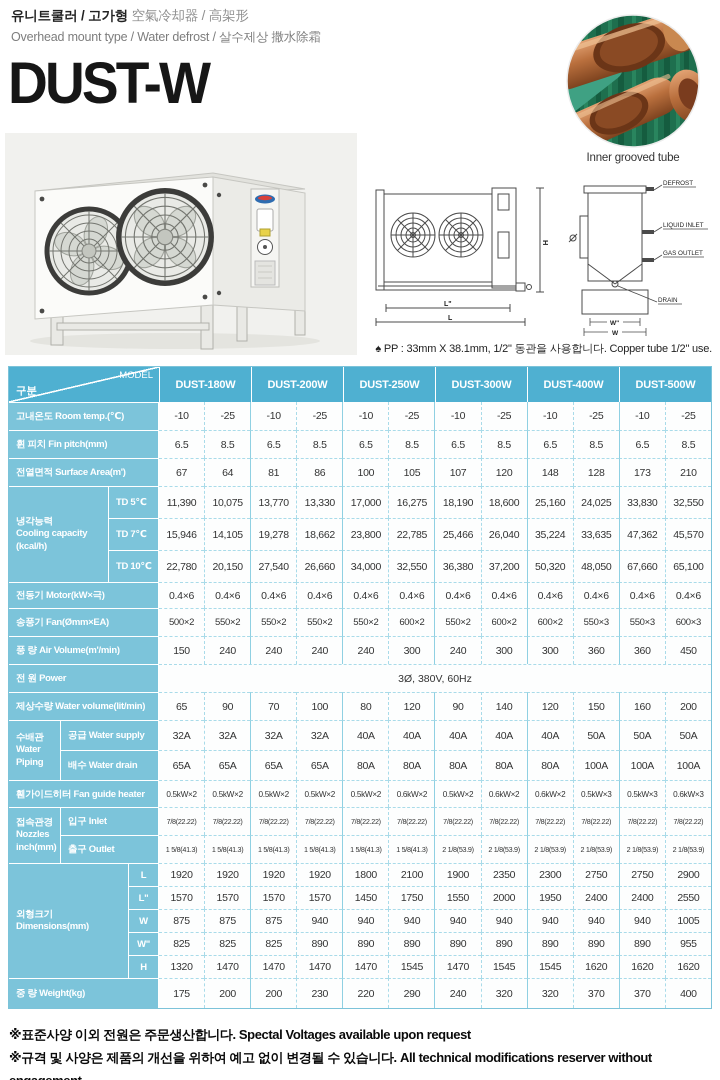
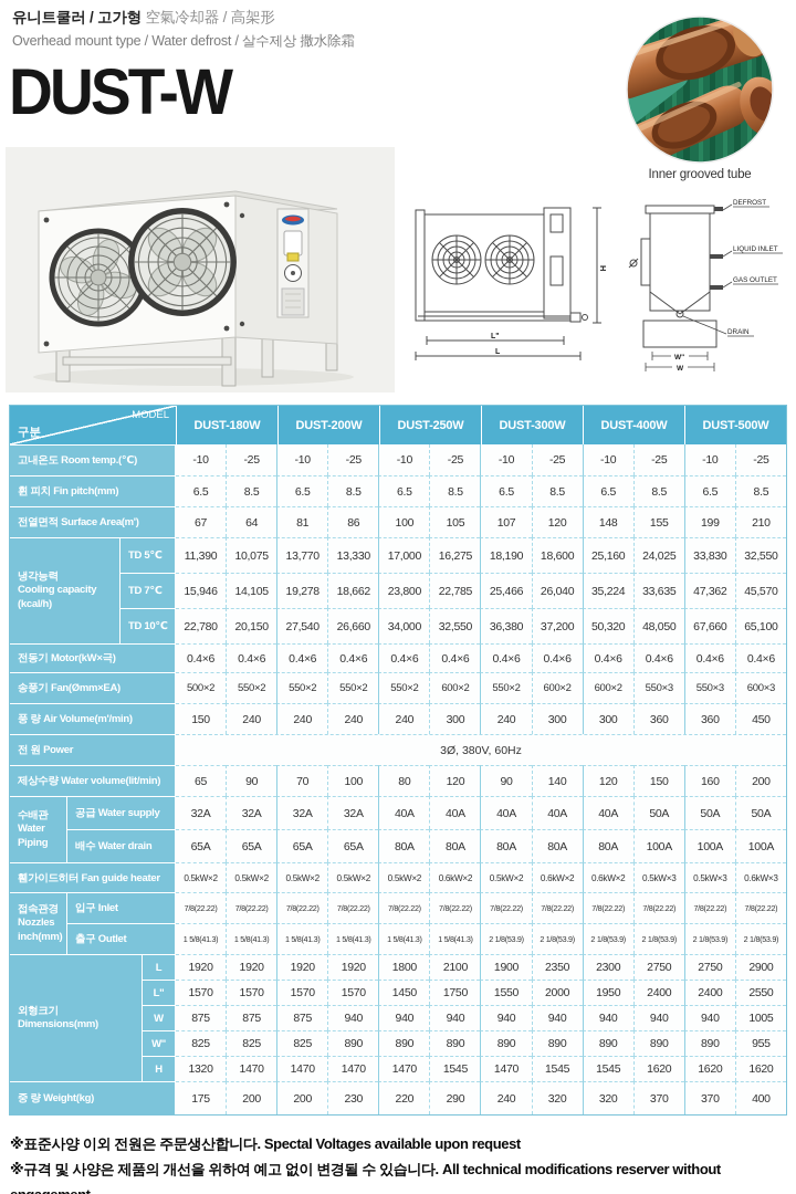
  유니트쿨러 / 고가형 空氣冷却器 / 高架形
  Overhead mount type / Water defrost / 살수제상 撒水除霜
  DUST-W
  Inner grooved tube
- ♠ PP : 33mm X 38.1mm, 1/2" 동관을 사용합니다. Copper tube 1/2" use.
  MODEL
  구분
  DUST-180W
  DUST-200W
  DUST-250W
  DUST-300W
  DUST-400W
  DUST-500W
  고내온도 Room temp.(℃)
  -10
  -25
  -10
  -25
  -10
  -25
  -10
  -25
  -10
  -25
  -10
  -25
  휜 피치 Fin pitch(mm)
  6.5
  8.5
  6.5
  8.5
  6.5
  8.5
  6.5
  8.5
  6.5
  8.5
  6.5
  8.5
  전열면적 Surface Area(m')
  67
  64
  81
  86
  100
  105
  107
  120
  148
- 128
+ 155
- 173
+ 199
  210
  냉각능력
  Cooling capacity
  (kcal/h)
  TD 5℃
  11,390
  10,075
  13,770
  13,330
  17,000
  16,275
  18,190
  18,600
  25,160
  24,025
  33,830
  32,550
  TD 7℃
  15,946
  14,105
  19,278
  18,662
  23,800
  22,785
  25,466
  26,040
  35,224
  33,635
  47,362
  45,570
  TD 10℃
  22,780
  20,150
  27,540
  26,660
  34,000
  32,550
  36,380
  37,200
  50,320
  48,050
  67,660
  65,100
  전동기 Motor(kW×극)
  0.4×6
  0.4×6
  0.4×6
  0.4×6
  0.4×6
  0.4×6
  0.4×6
  0.4×6
  0.4×6
  0.4×6
  0.4×6
  0.4×6
  송풍기 Fan(Ømm×EA)
  500×2
  550×2
  550×2
  550×2
  550×2
  600×2
  550×2
  600×2
  600×2
  550×3
  550×3
  600×3
  풍 량 Air Volume(m'/min)
  150
  240
  240
  240
  240
  300
  240
  300
  300
  360
  360
  450
  전 원 Power
  3Ø, 380V, 60Hz
  제상수량 Water volume(lit/min)
  65
  90
  70
  100
  80
  120
  90
  140
  120
  150
  160
  200
  수배관
  Water
  Piping
  공급 Water supply
  32A
  32A
  32A
  32A
  40A
  40A
  40A
  40A
  40A
  50A
  50A
  50A
  배수 Water drain
  65A
  65A
  65A
  65A
  80A
  80A
  80A
  80A
  80A
  100A
  100A
  100A
  휀가이드히터 Fan guide heater
  0.5kW×2
  0.5kW×2
  0.5kW×2
  0.5kW×2
  0.5kW×2
  0.6kW×2
  0.5kW×2
  0.6kW×2
  0.6kW×2
  0.5kW×3
  0.5kW×3
  0.6kW×3
  접속관경
  Nozzles
  inch(mm)
  입구 Inlet
  7/8(22.22)
  7/8(22.22)
  7/8(22.22)
  7/8(22.22)
  7/8(22.22)
  7/8(22.22)
  7/8(22.22)
  7/8(22.22)
  7/8(22.22)
  7/8(22.22)
  7/8(22.22)
  7/8(22.22)
  출구 Outlet
  1 5/8(41.3)
  1 5/8(41.3)
  1 5/8(41.3)
  1 5/8(41.3)
  1 5/8(41.3)
  1 5/8(41.3)
  2 1/8(53.9)
  2 1/8(53.9)
  2 1/8(53.9)
  2 1/8(53.9)
  2 1/8(53.9)
  2 1/8(53.9)
  외형크기
  Dimensions(mm)
  L
  1920
  1920
  1920
  1920
  1800
  2100
  1900
  2350
  2300
  2750
  2750
  2900
  L"
  1570
  1570
  1570
  1570
  1450
  1750
  1550
  2000
  1950
  2400
  2400
  2550
  W
  875
  875
  875
  940
  940
  940
  940
  940
  940
  940
  940
  1005
  W"
  825
  825
  825
  890
  890
  890
  890
  890
  890
  890
  890
  955
  H
  1320
  1470
  1470
  1470
  1470
  1545
  1470
  1545
  1545
  1620
  1620
  1620
  중 량 Weight(kg)
  175
  200
  200
  230
  220
  290
  240
  320
  320
  370
  370
  400
  ※표준사양 이외 전원은 주문생산합니다. Spectal Voltages available upon request
  ※규격 및 사양은 제품의 개선을 위하여 예고 없이 변경될 수 있습니다. All technical modifications reserver without
